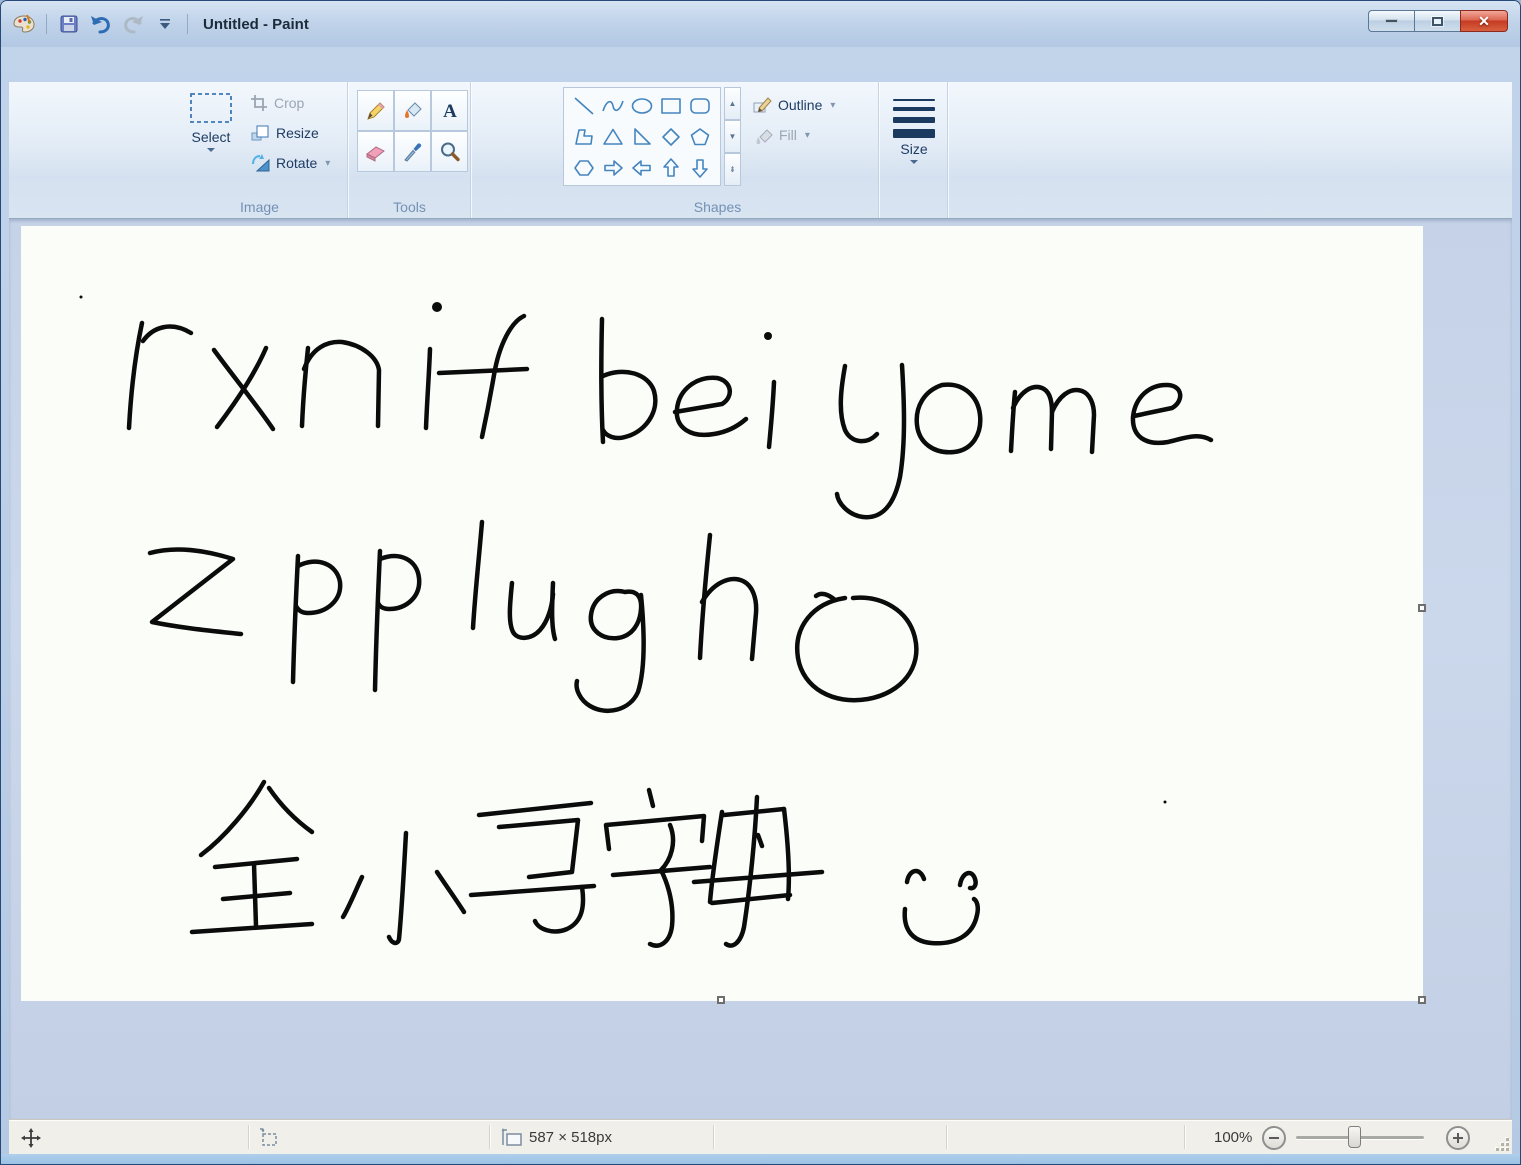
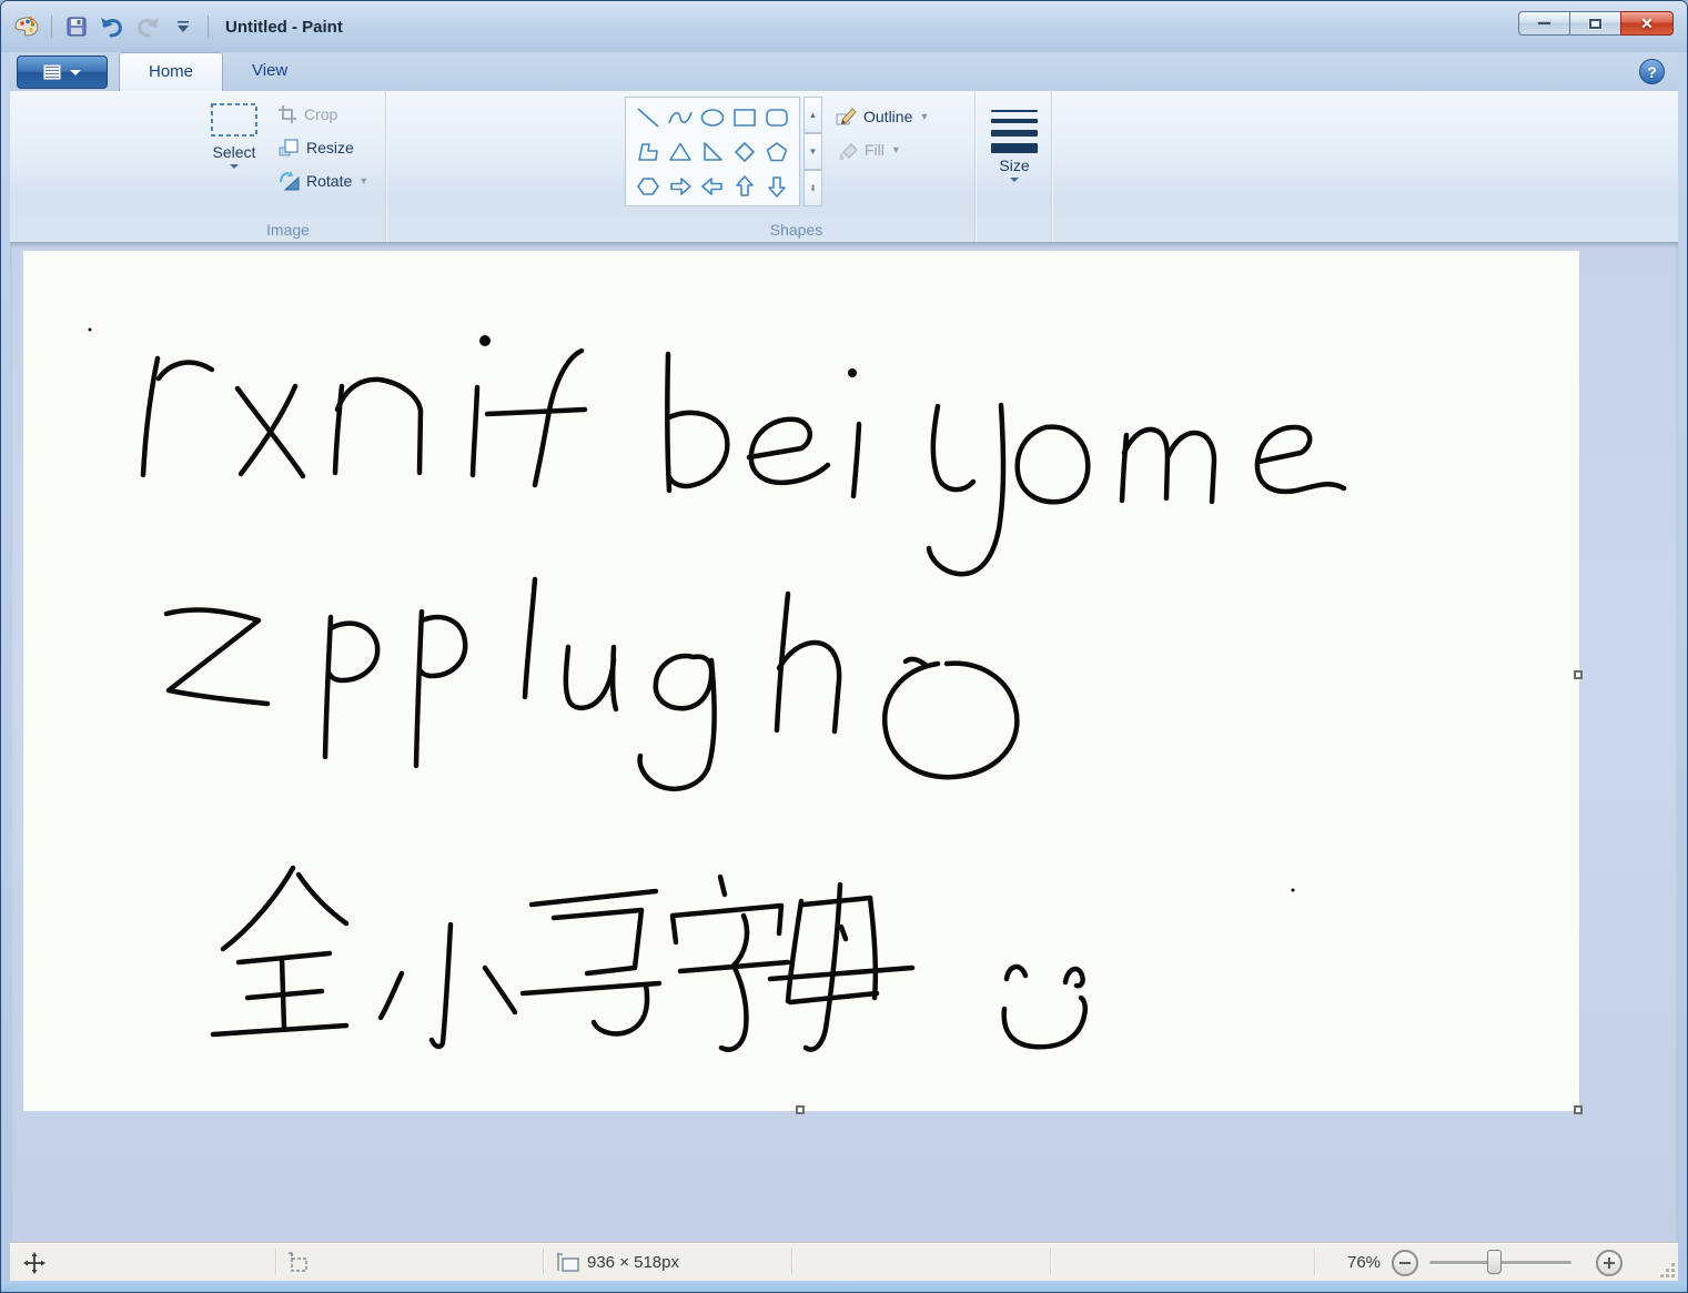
  Untitled - Paint
  ✕
+ Home
+ View
+ ?
  Select
  Crop
  Resize
  Rotate
  ▾
  Image
- A
- Tools
  ▲
  ▼
  ⇟
  Outline
  ▾
  Fill
  ▾
  Shapes
  Size
- 587 × 518px
+ 936 × 518px
- 100%
+ 76%
